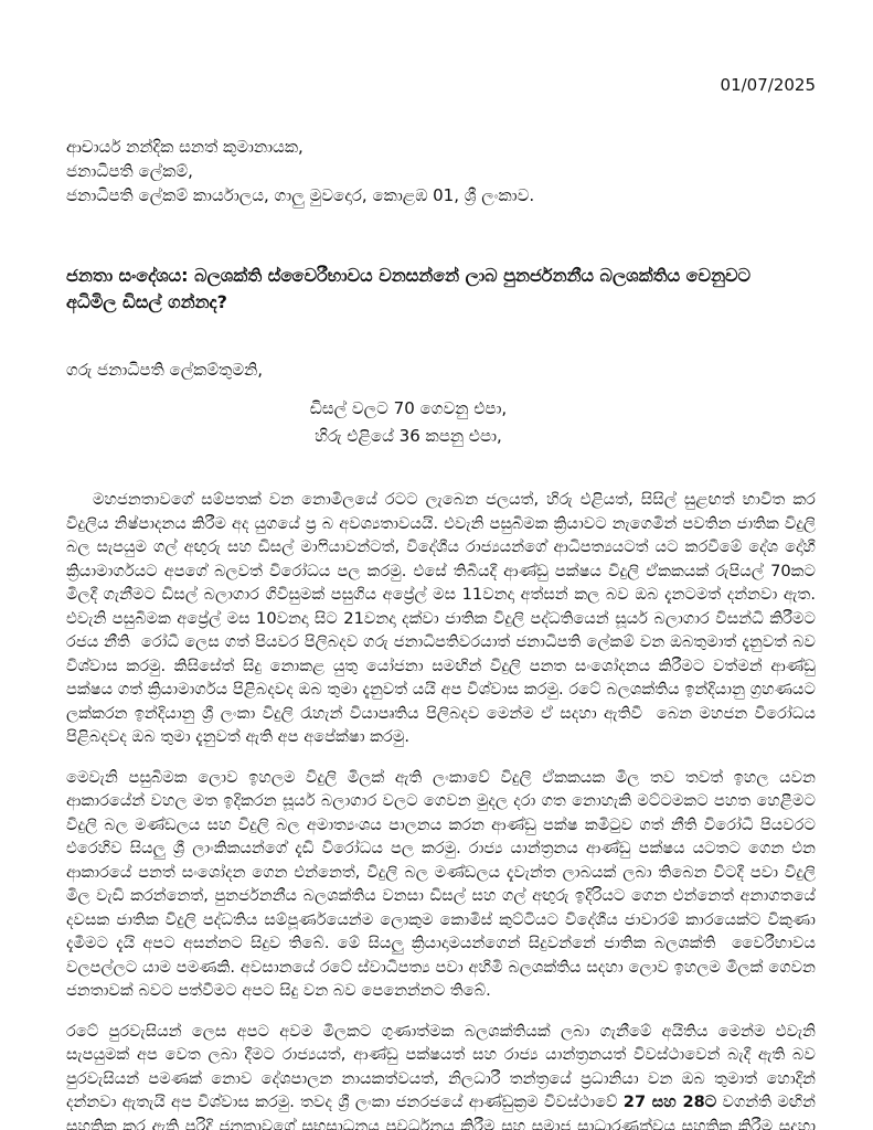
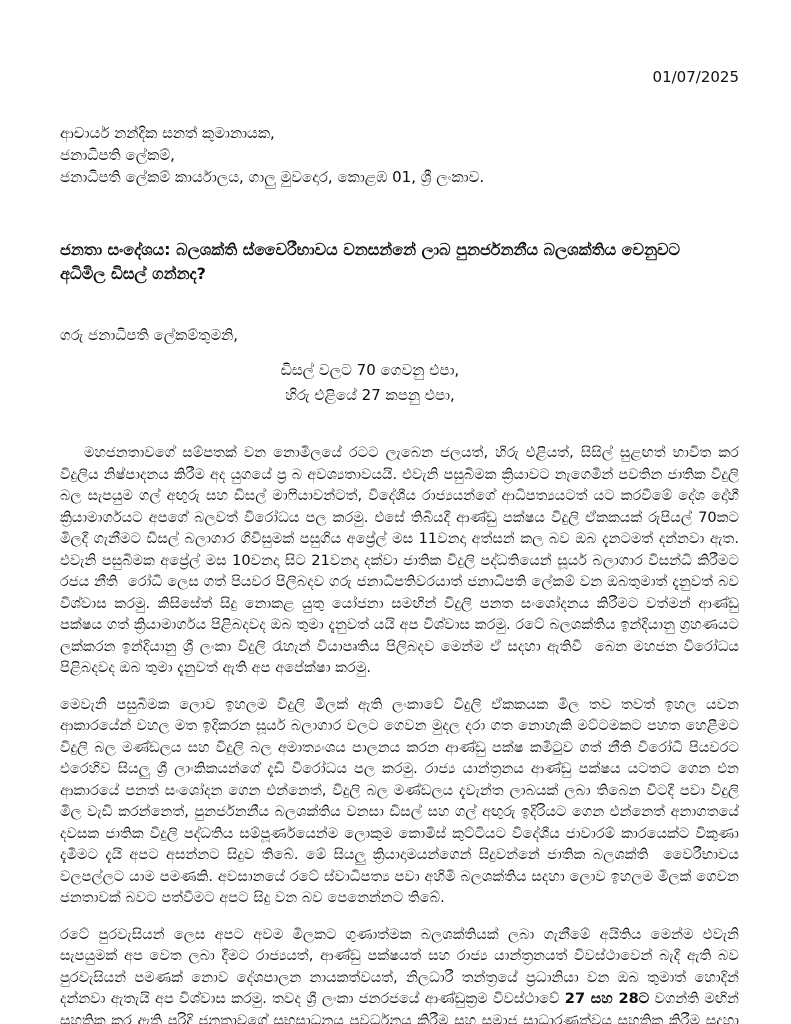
  01/07/2025
  ආචාර්ය නන්දික සනත් කුමානායක,
  ජනාධිපති ලේකම්,
  ජනාධිපති ලේකම් කාර්යාලය, ගාලු මුවදොර, කොළඹ 01, ශ්‍රී ලංකාව.
  ජනතා සංදේශය: බලශක්ති ස්වෛරීභාවය වනසන්නේ ලාබ පුනර්ජනනීය බලශක්තිය වෙනුවට අධිමිල ඩිසල් ගන්නද?
  ගරු ජනාධිපති ලේකම්තුමනි,
  ඩිසල් වලට 70 ගෙවනු එපා,
- හිරු එළියේ 36 කපනු එපා,
+ හිරු එළියේ 27 කපනු එපා,
  මහජනතාවගේ සම්පතක් වන නොමිලයේ රටට ලැබෙන ජලයත්, හිරු එළියත්, සිසිල් සුළඟත් භාවිත කර විදුලිය නිෂ්පාදනය කිරීම අද යුගයේ ප්‍ර බ අවශ්‍යතාවයයි. එවැනි පසුබිමක ක්‍රියාවට නැගෙමින් පවතින ජාතික විදුලි බල සැපයුම ගල් අඟුරු සහ ඩිසල් මාෆියාවන්ටත්, විදේශීය රාජ්‍යයන්ගේ ආධිපත්‍යයටත් යට කරවීමේ දේශ දෝහී ක්‍රියාමාර්ගයට අපගේ බලවත් විරෝධය පල කරමු. එසේ තිබියදී ආණ්ඩු පක්ෂය විදුලි ඒකකයක් රුපියල් 70කට මිලදී ගැනීමට ඩිසල් බලාගාර ගිවිසුමක් පසුගිය අප්‍රේල් මස 11වනදා අත්සන් කල බව ඔබ දැනටමත් දන්නවා ඇත. එවැනි පසුබිමක අප්‍රේල් මස 10වනදා සිට 21වනදා දක්වා ජාතික විදුලි පද්ධතියෙන් සූර්ය බලාගාර විසන්ධි කිරීමට රජය නීති රෝධී ලෙස ගත් පියවර පිලිබදව ගරු ජනාධිපතිවරයාත් ජනාධිපති ලේකම් වන ඔබතුමාත් දැනුවත් බව විශ්වාස කරමු. කිසිසේත් සිදු නොකළ යුතු යෝජනා සමඟින් විදුලි පනත සංශෝදනය කිරීමට වත්මන් ආණ්ඩු පක්ෂය ගත් ක්‍රියාමාර්ගය පිළිබදවද ඔබ තුමා දැනුවත් යයි අප විශ්වාස කරමු. රටේ බලශක්තිය ඉන්දියානු ග්‍රහණයට ලක්කරන ඉන්දියානු ශ්‍රී ලංකා විදුලි රැහැන් වියාපෘතිය පිලිබදව මෙන්ම ඒ සදහා ඇතිවී බෙන මහජන විරෝධය පිළිබදවද ඔබ තුමා දැනුවත් ඇති අප අපේක්ෂා කරමු.
  මෙවැනි පසුබිමක ලොව ඉහලම විදුලි මිලක් ඇති ලංකාවේ විදුලි ඒකකයක මිල තව තවත් ඉහල යවන ආකාරයේන් වහල මත ඉදිකරන සූර්ය බලාගාර වලට ගෙවන මුදල දරා ගත නොහැකි මට්ටමකට පහත හෙළීමට විදුලි බල මණ්ඩලය සහ විදුලි බල අමාත්‍යංශය පාලනය කරන ආණ්ඩු පක්ෂ කමිටුව ගත් නීති විරෝධී පියවරට එරෙහිව සියලු ශ්‍රී ලාංකිකයන්ගේ දැඩි විරෝධය පල කරමු. රාජ්‍ය යාන්ත්‍රනය ආණ්ඩු පක්ෂය යටතට ගෙන එන ආකාරයේ පනත් සංශෝදන ගෙන එන්නෙත්, විදුලි බල මණ්ඩලය දැවැන්ත ලාබයක් ලබා තිබෙන විටදී පවා විදුලි මිල වැඩි කරන්නෙත්, පුනර්ජනනීය බලශක්තිය වනසා ඩිසල් සහ ගල් අඟුරු ඉදිරියට ගෙන එන්නෙත් අනාගතයේ දවසක ජාතික විදුලි පද්ධතිය සම්පූර්ණයෙන්ම ලොකුම කොමිස් කුට්ටියට විදේශීය ජාවාරම් කාරයෙක්ට විකුණා දැමීමට දැයි අපට අසන්නට සිදුව තිබේ. මේ සියලු ක්‍රියාදාමයන්ගෙන් සිදුවන්නේ ජාතික බලශක්ති වෛරීභාවය වලපල්ලට යාම පමණකි. අවසානයේ රටේ ස්වාධිපත්‍ය පවා අහිමි බලශක්තිය සදහා ලොව ඉහලම මිලක් ගෙවන ජනතාවක් බවට පත්වීමට අපට සිදු වන බව පෙනෙන්නට තිබේ.
  රටේ පුරවැසියන් ලෙස අපට අවම මිලකට ගුණාත්මක බලශක්තියක් ලබා ගැනීමේ අයිතිය මෙන්ම එවැනි සැපයුමක් අප වෙත ලබා දීමට රාජ්‍යයත්, ආණ්ඩු පක්ෂයත් සහ රාජ්‍ය යාන්ත්‍රනයත් විවස්ථාවෙන් බැදී ඇති බව පුරවැසියන් පමණක් නොව දේශපාලන නායකත්වයත්, නිලධාරී තන්ත්‍රයේ ප්‍රධානියා වන ඔබ තුමාත් හොදින් දන්නවා ඇතැයි අප විශ්වාස කරමු. තවද ශ්‍රී ලංකා ජනරජයේ ආණ්ඩුක්‍රම විවස්ථාවේ 27 සහ 28ට වගන්ති මඟින් සහතික කර ඇති පරිදි ජනතාවගේ සුභසාධනය ප්‍රවර්ධනය කිරීම සහ සමාජ සාධාරණත්වය සහතික කිරීම සදහා
